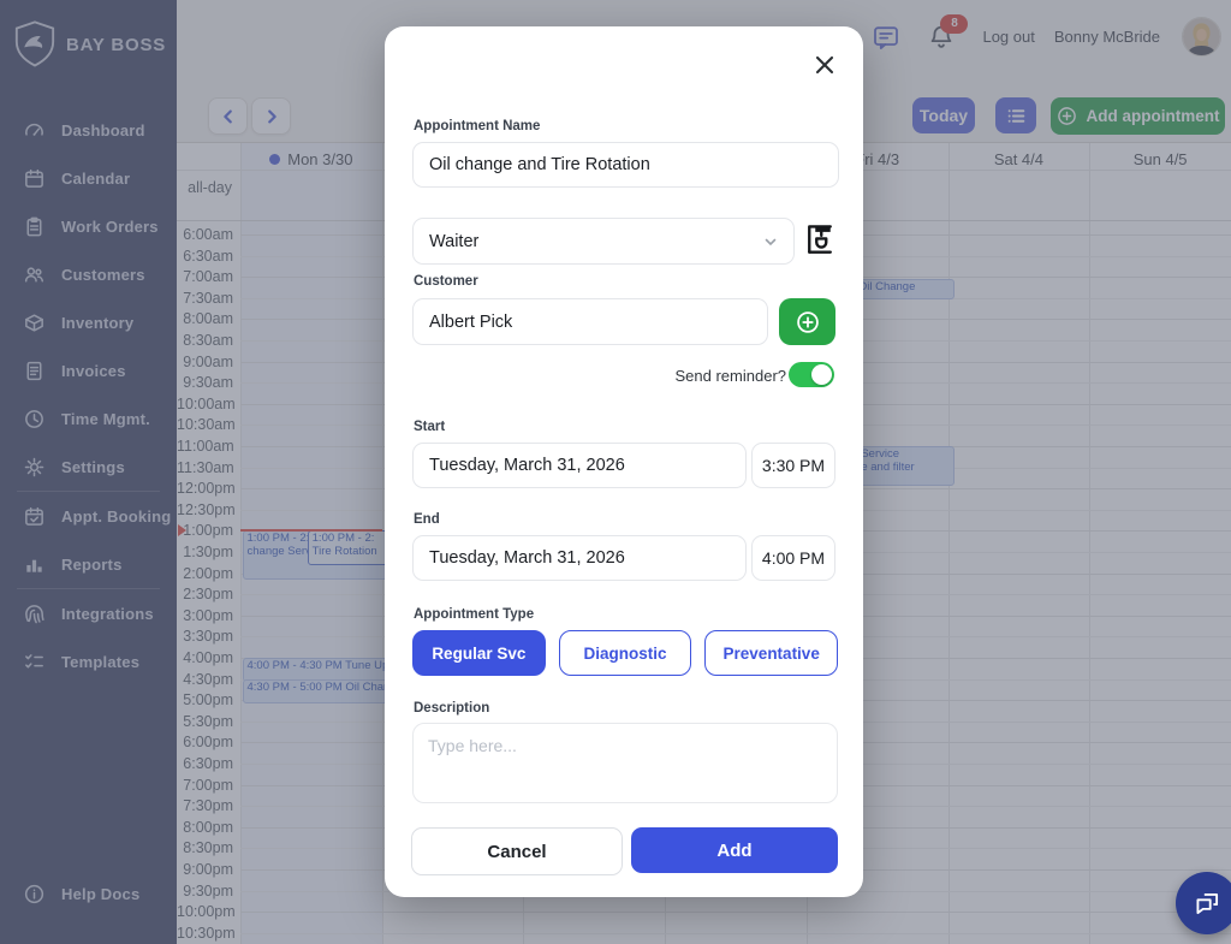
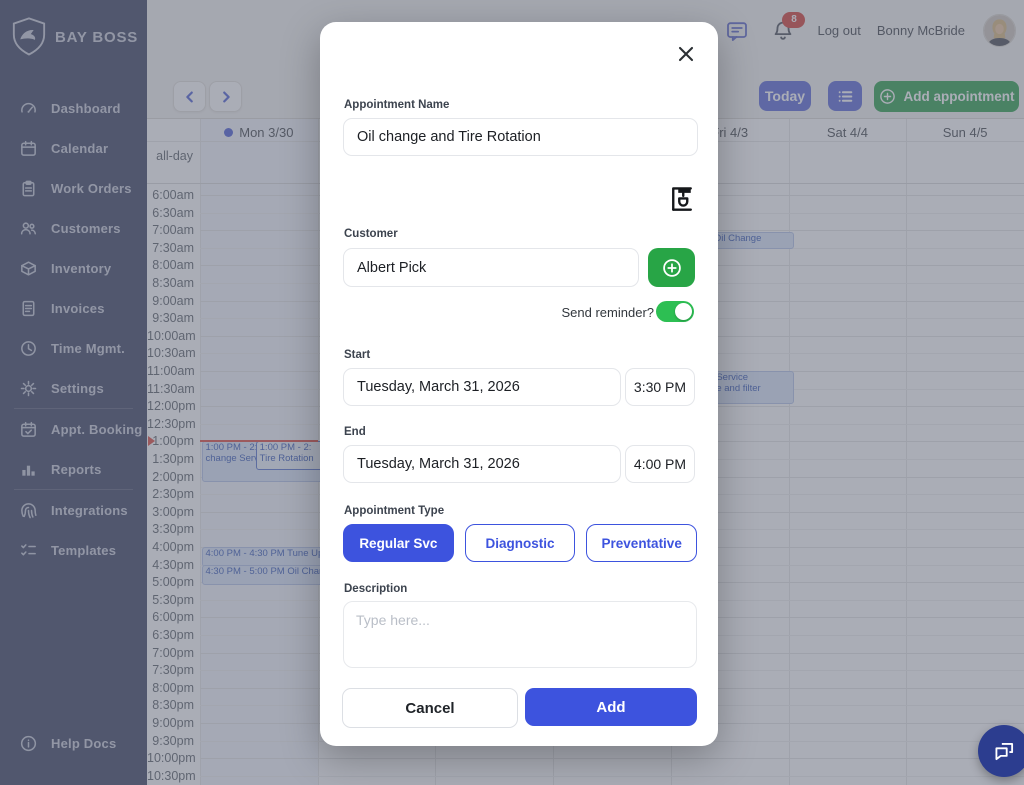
  BAY BOSS
  Dashboard
  Calendar
  Work Orders
  Customers
  Inventory
  Invoices
  Time Mgmt.
  Settings
  Appt. Booking
  Reports
  Integrations
  Templates
  Help Docs
  8
  Log out
  Bonny McBride
  Today
  Add appointment
  all-day
  Mon 3/30
  ri 4/3
  Sat 4/4
  Sun 4/5
  6:00am
  6:30am
  7:00am
  7:30am
  8:00am
  8:30am
  9:00am
  9:30am
  10:00am
  10:30am
  11:00am
  11:30am
  12:00pm
  12:30pm
  1:00pm
  1:30pm
  2:00pm
  2:30pm
  3:00pm
  3:30pm
  4:00pm
  4:30pm
  5:00pm
  5:30pm
  6:00pm
  6:30pm
  7:00pm
  7:30pm
  8:00pm
  8:30pm
  9:00pm
  9:30pm
  10:00pm
  10:30pm
  1:00 PM - 2: Tire Rotation
  4:00 PM - 4:30 PM Tune U
  4:30 PM - 5:00 PM Oil Cha
  Service
  e and filter
  Appointment Name
  Oil change and Tire Rotation
- Waiter
  Customer
  Albert Pick
  Send reminder?
  Start
  Tuesday, March 31, 2026
  3:30 PM
  End
  Tuesday, March 31, 2026
  4:00 PM
  Appointment Type
  Regular Svc
  Diagnostic
  Preventative
  Description
  Type here...
  Cancel
  Add
